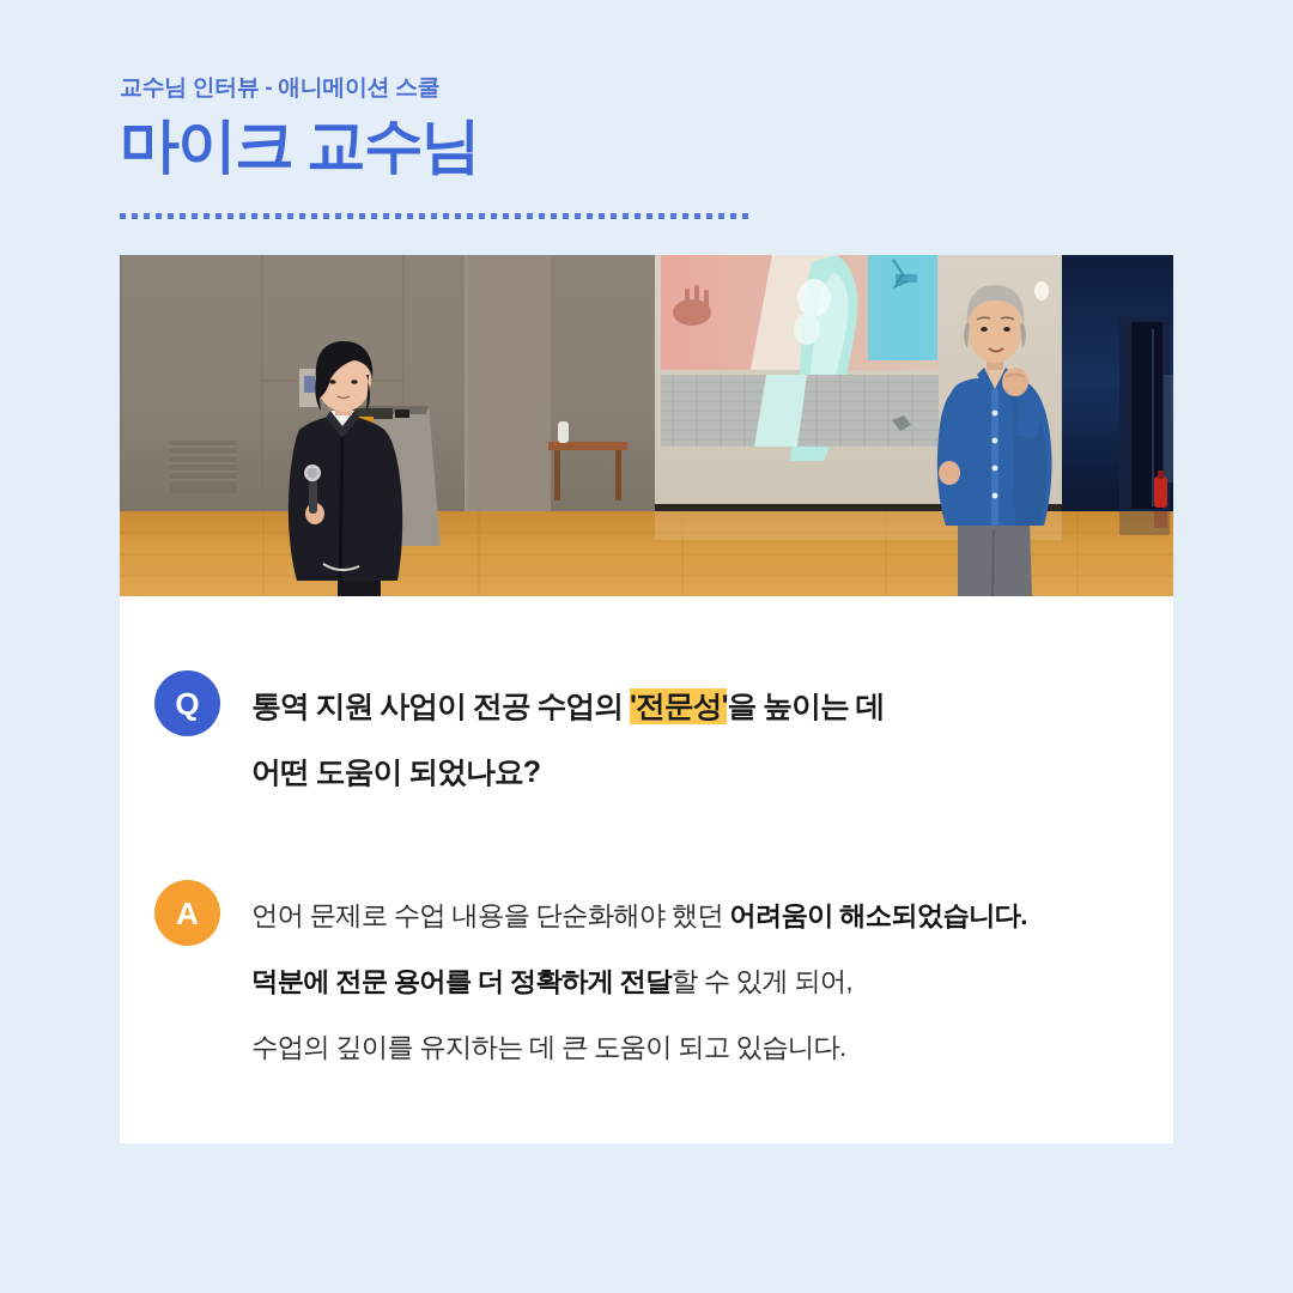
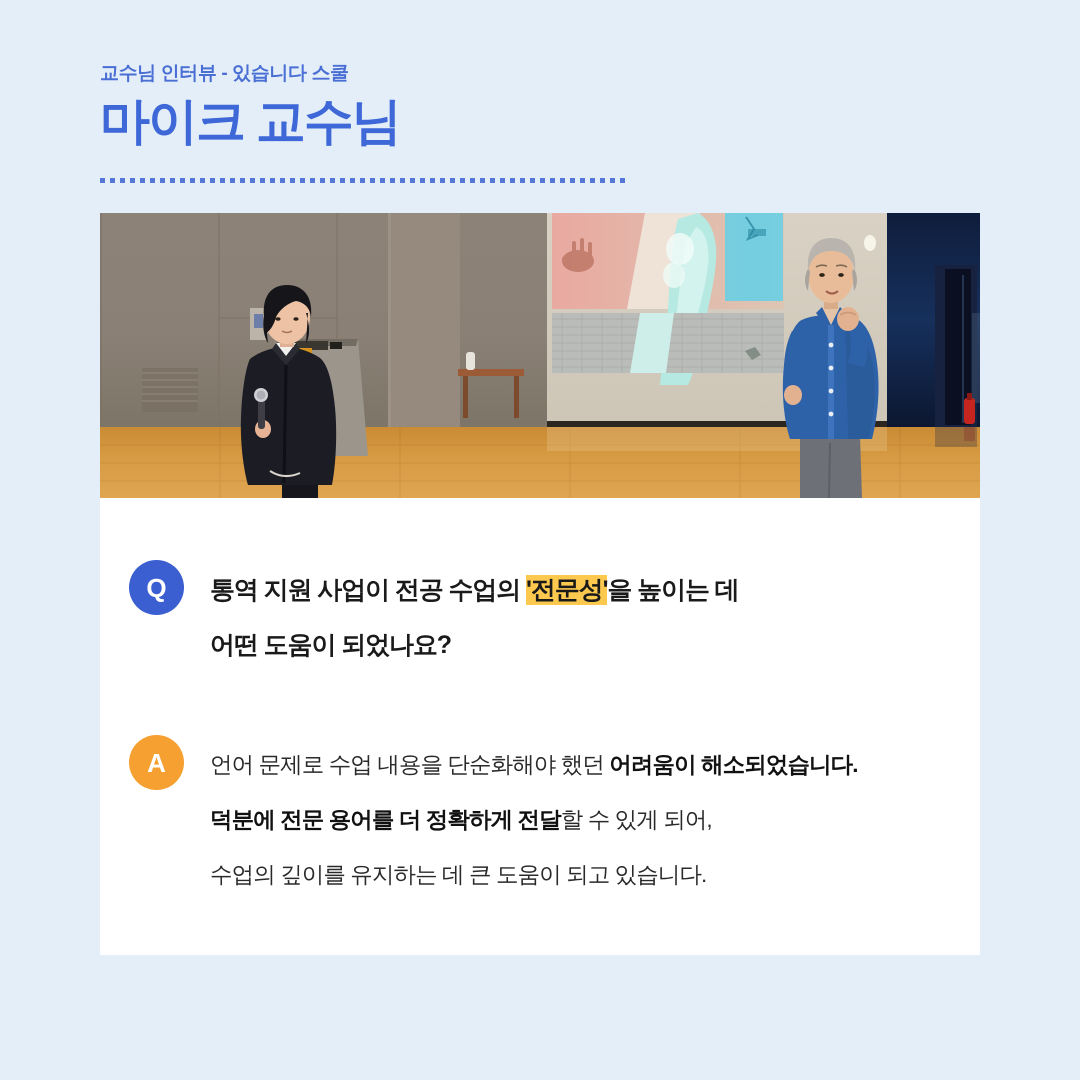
- 교수님 인터뷰 - 애니메이션 스쿨
+ 교수님 인터뷰 - 있습니다 스쿨
  마이크 교수님
  Q
  통역 지원 사업이 전공 수업의 '전문성'을 높이는 데
  어떤 도움이 되었나요?
  A
  언어 문제로 수업 내용을 단순화해야 했던 어려움이 해소되었습니다.
  덕분에 전문 용어를 더 정확하게 전달할 수 있게 되어,
  수업의 깊이를 유지하는 데 큰 도움이 되고 있습니다.
